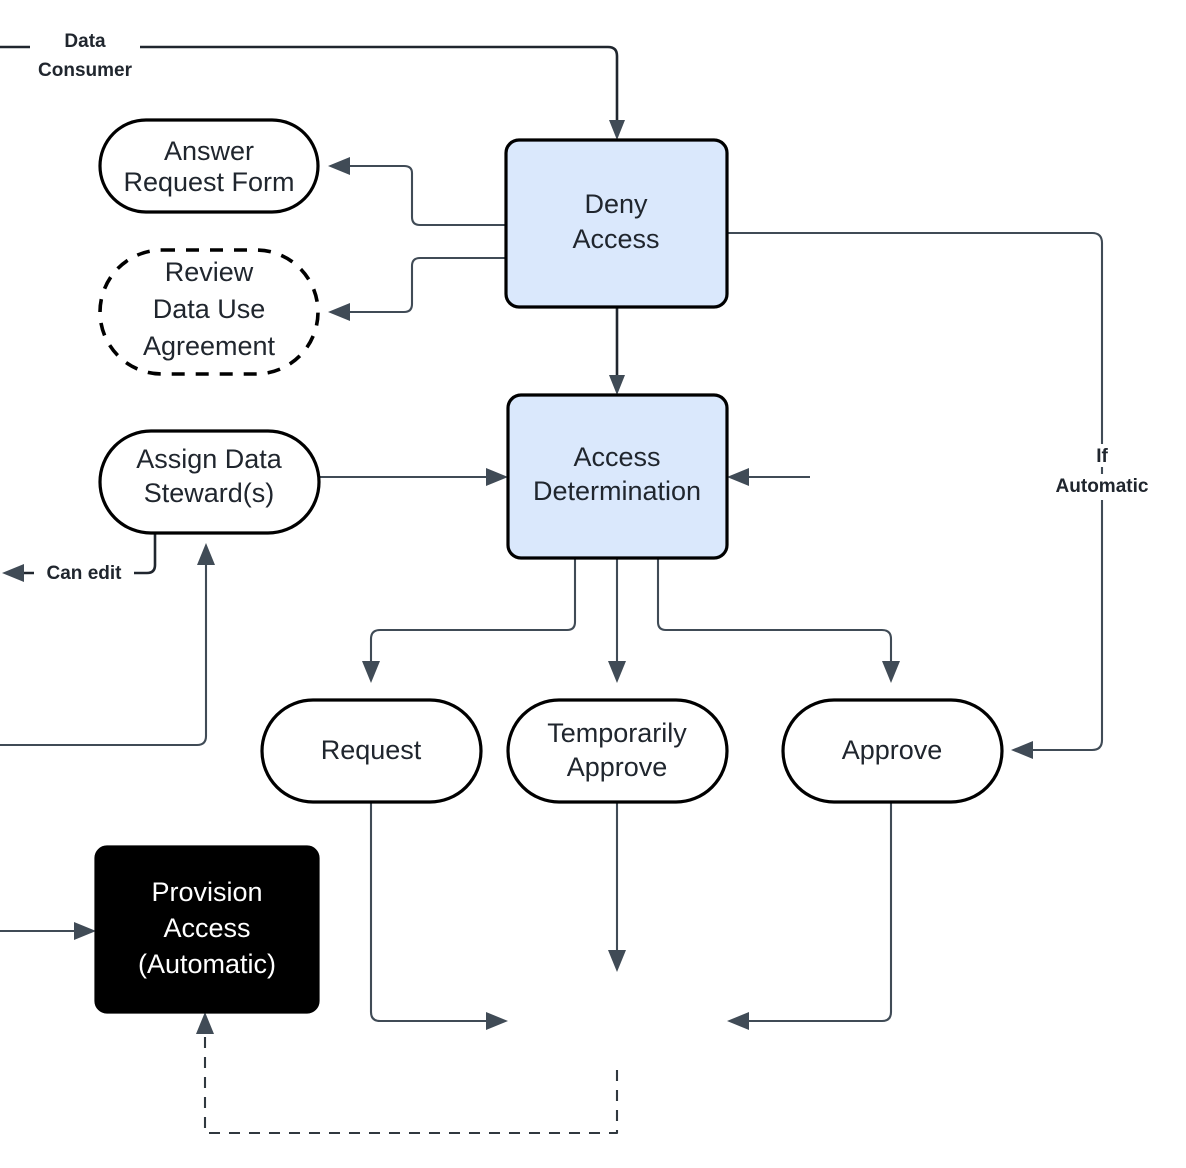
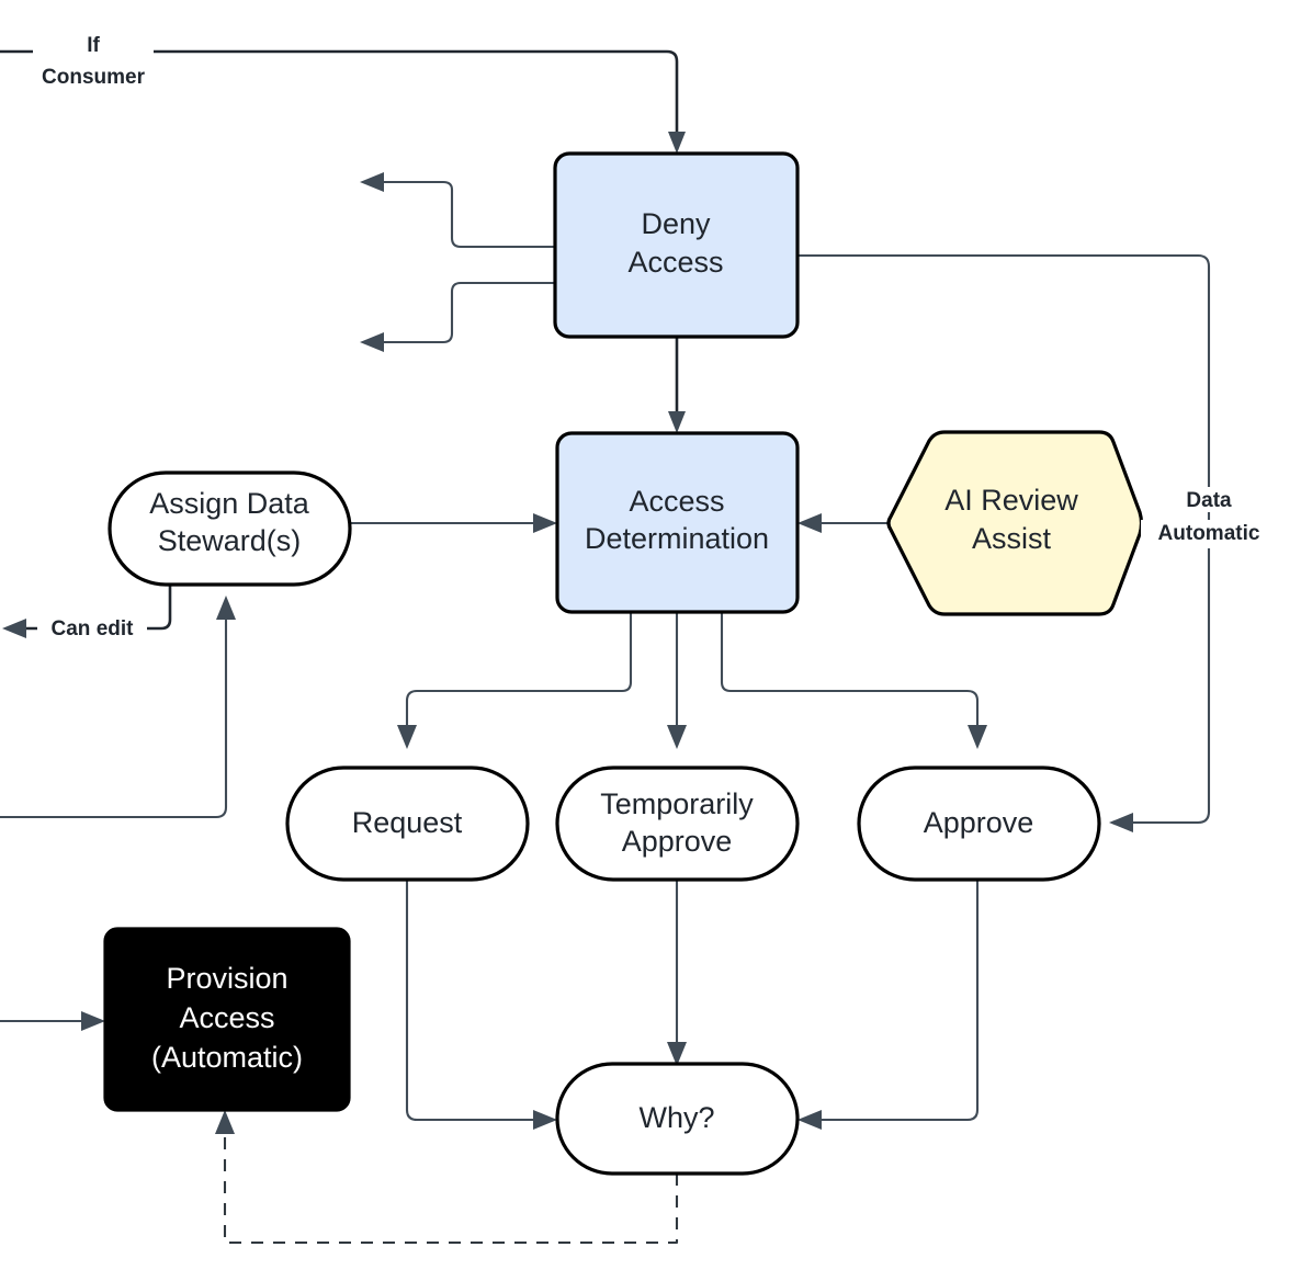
- Answer
- Request Form
- Review
- Data Use
- Agreement
  Deny
  Access
  Assign Data
  Steward(s)
  Access
  Determination
+ AI Review
+ Assist
  Request
  Temporarily
  Approve
  Approve
  Provision
  Access
  (Automatic)
+ Why?
- Data
+ If
  Consumer
- If
+ Data
  Automatic
  Can edit
